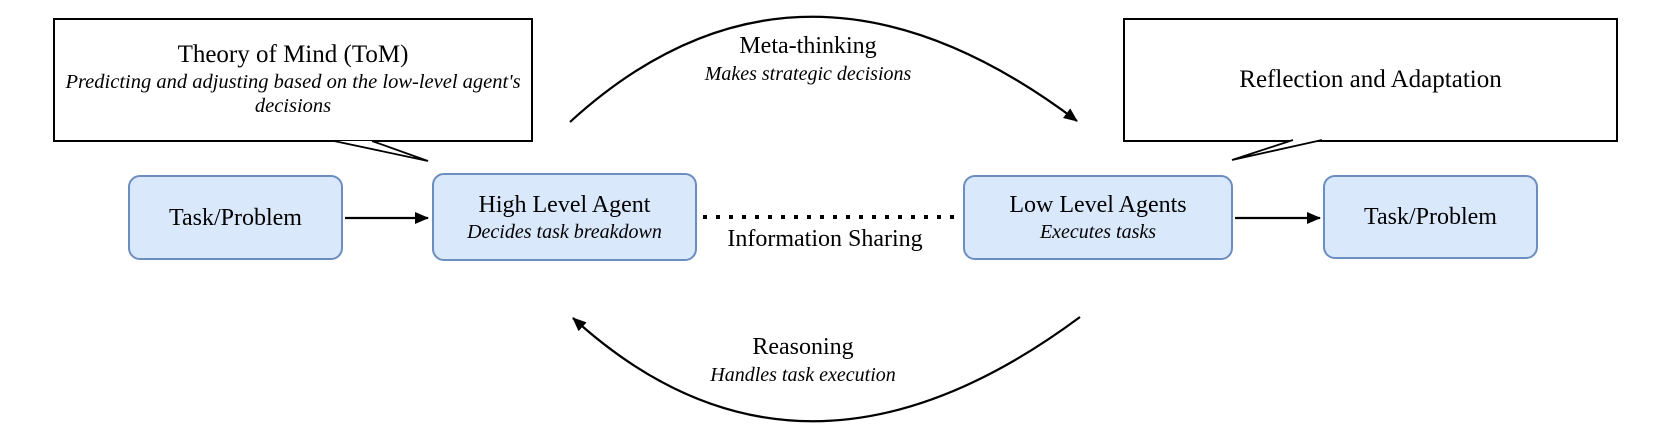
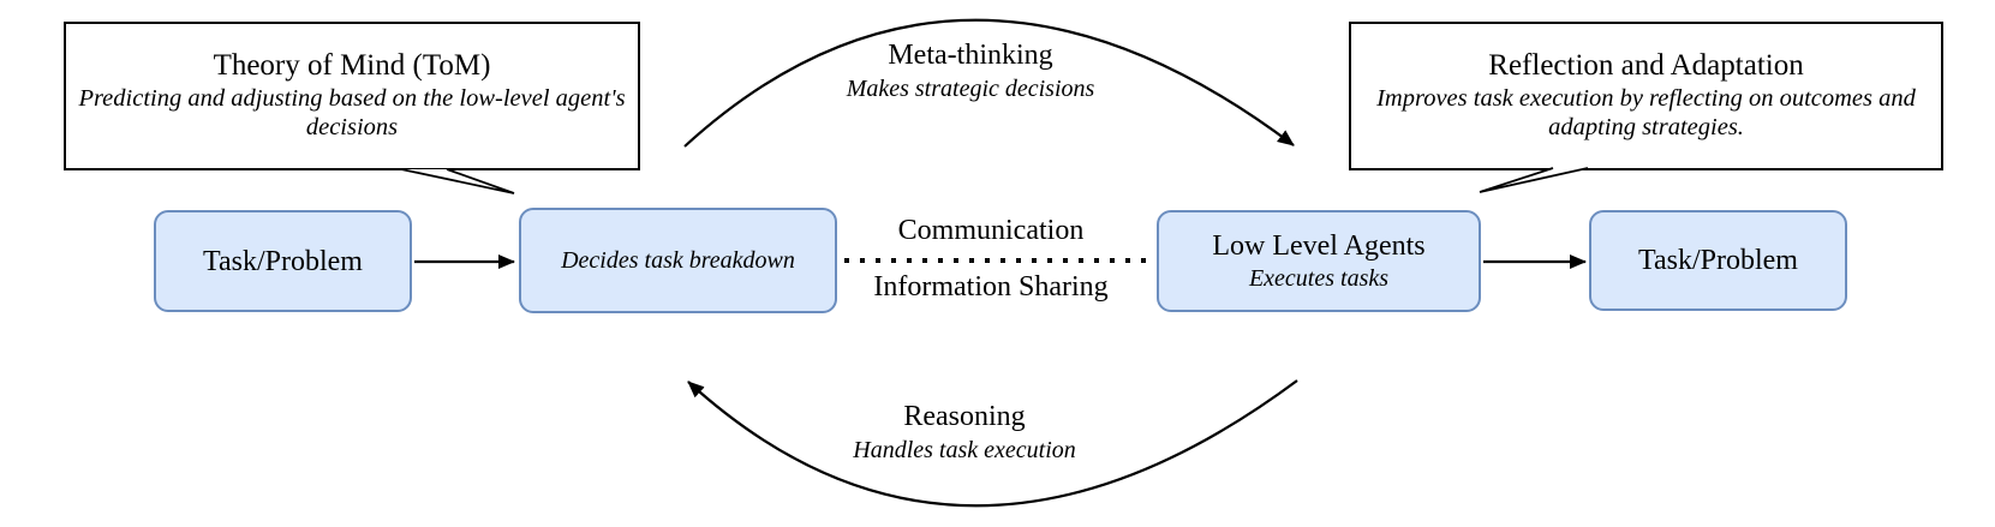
  Theory of Mind (ToM)
  Predicting and adjusting based on the low-level agent's decisions
  Reflection and Adaptation
+ Improves task execution by reflecting on outcomes and adapting strategies.
  Task/Problem
- High Level Agent
  Decides task breakdown
  Low Level Agents
  Executes tasks
  Task/Problem
  Meta-thinking
  Makes strategic decisions
  Reasoning
  Handles task execution
+ Communication
  Information Sharing
